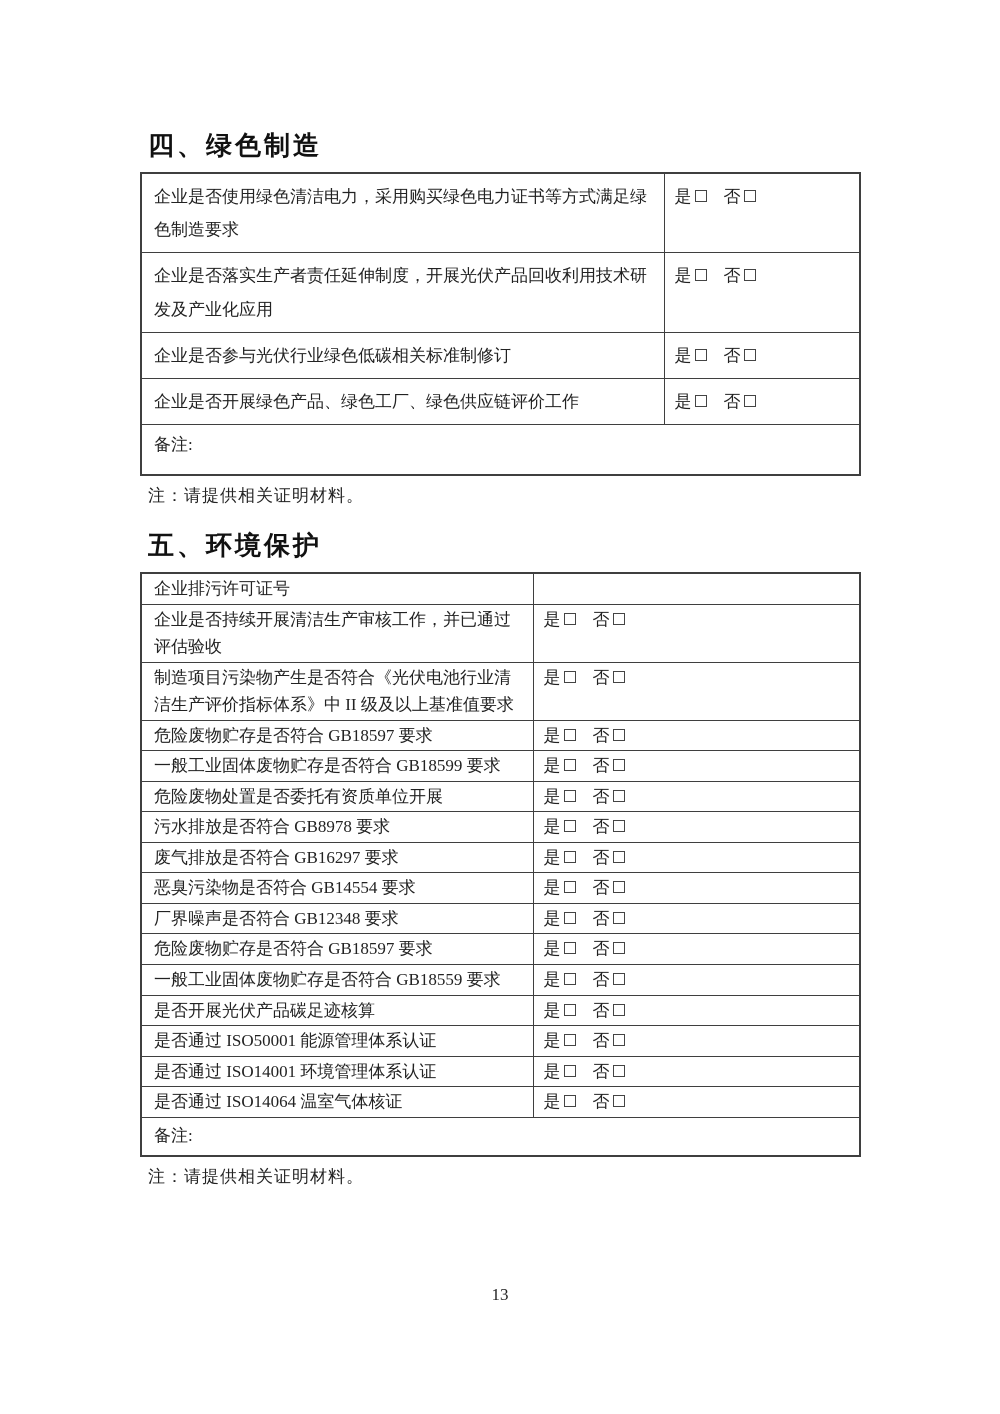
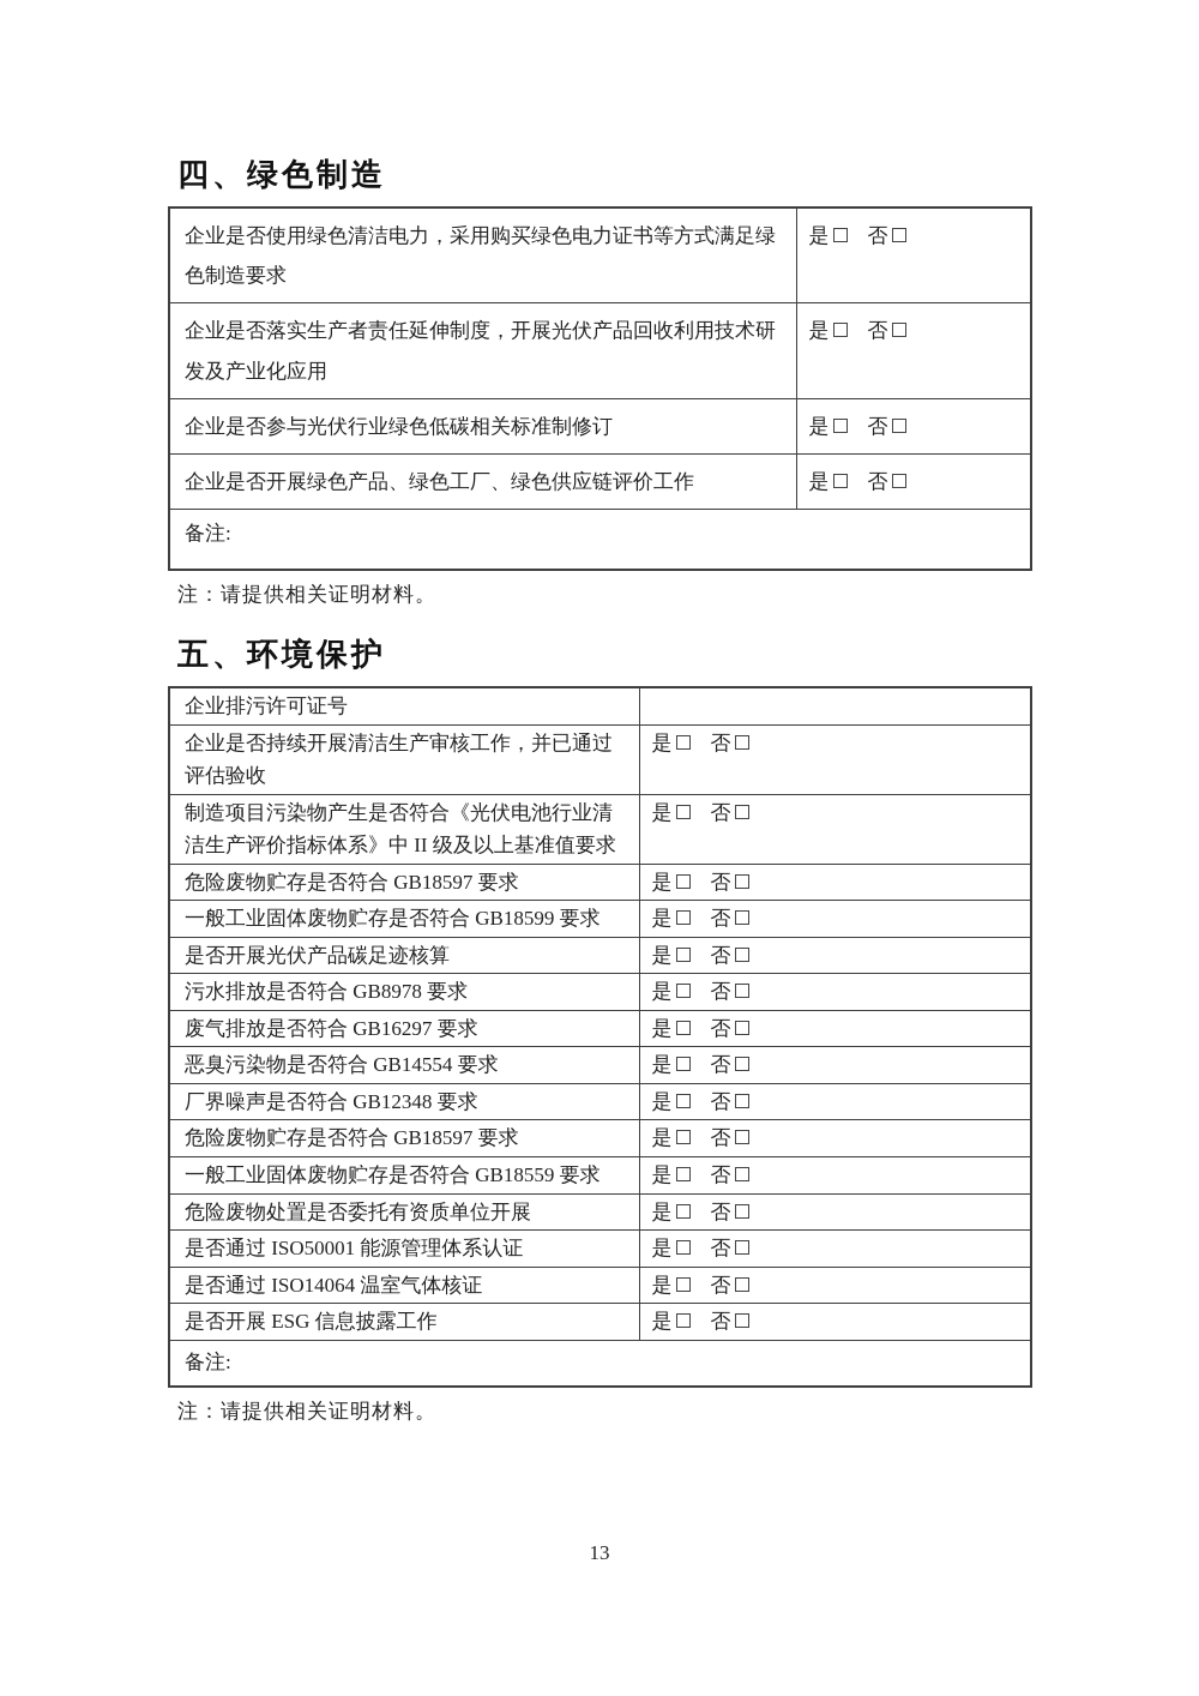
  四、绿色制造
  企业是否使用绿色清洁电力，采用购买绿色电力证书等方式满足绿色制造要求	是 否
  企业是否落实生产者责任延伸制度，开展光伏产品回收利用技术研发及产业化应用	是 否
  企业是否参与光伏行业绿色低碳相关标准制修订	是 否
  企业是否开展绿色产品、绿色工厂、绿色供应链评价工作	是 否
  备注:
  注：请提供相关证明材料。
  五、环境保护
  企业排污许可证号
  企业是否持续开展清洁生产审核工作，并已通过评估验收	是 否
  制造项目污染物产生是否符合《光伏电池行业清洁生产评价指标体系》中 II 级及以上基准值要求	是 否
  危险废物贮存是否符合 GB18597 要求	是 否
  一般工业固体废物贮存是否符合 GB18599 要求	是 否
- 危险废物处置是否委托有资质单位开展	是 否
+ 是否开展光伏产品碳足迹核算	是 否
  污水排放是否符合 GB8978 要求	是 否
  废气排放是否符合 GB16297 要求	是 否
  恶臭污染物是否符合 GB14554 要求	是 否
  厂界噪声是否符合 GB12348 要求	是 否
  危险废物贮存是否符合 GB18597 要求	是 否
  一般工业固体废物贮存是否符合 GB18559 要求	是 否
- 是否开展光伏产品碳足迹核算	是 否
+ 危险废物处置是否委托有资质单位开展	是 否
  是否通过 ISO50001 能源管理体系认证	是 否
- 是否通过 ISO14001 环境管理体系认证	是 否
  是否通过 ISO14064 温室气体核证	是 否
+ 是否开展 ESG 信息披露工作	是 否
  备注:
  注：请提供相关证明材料。
  13
